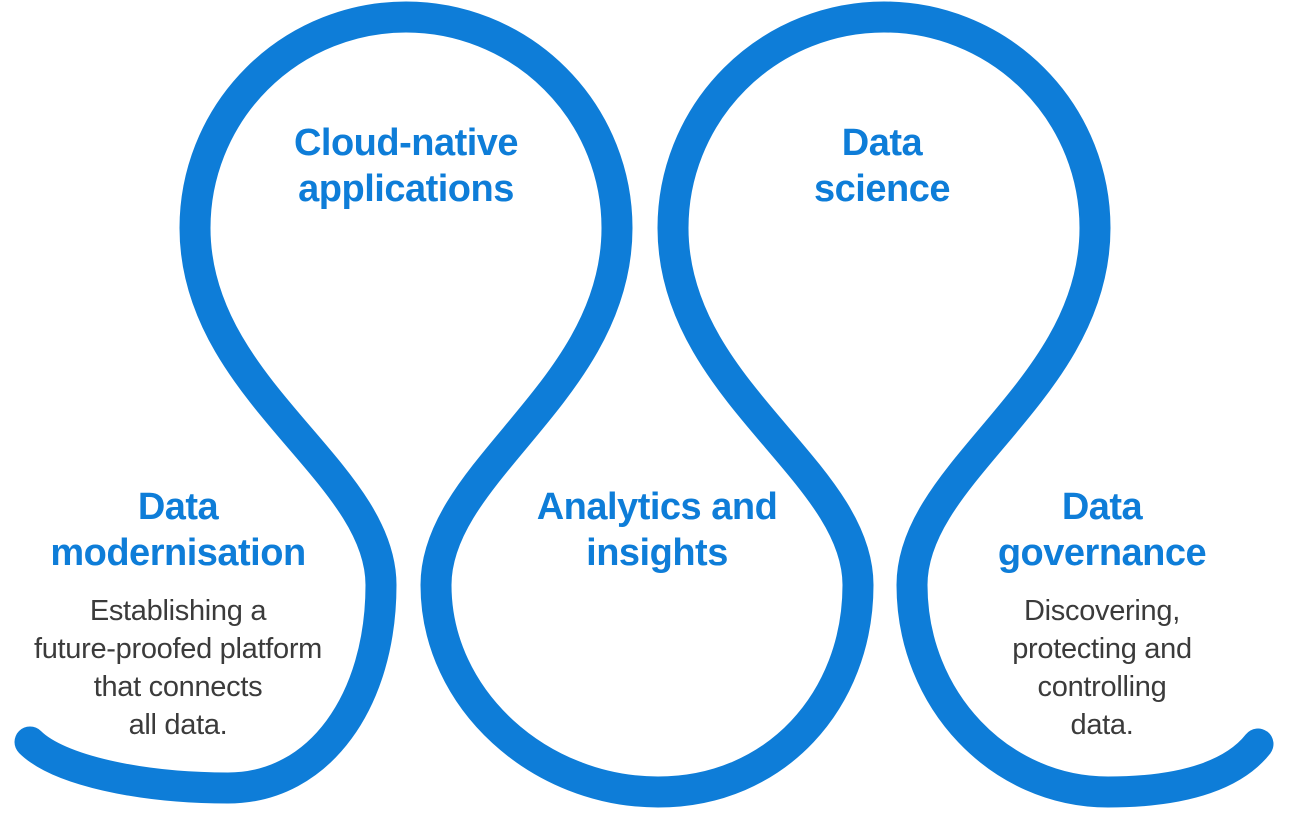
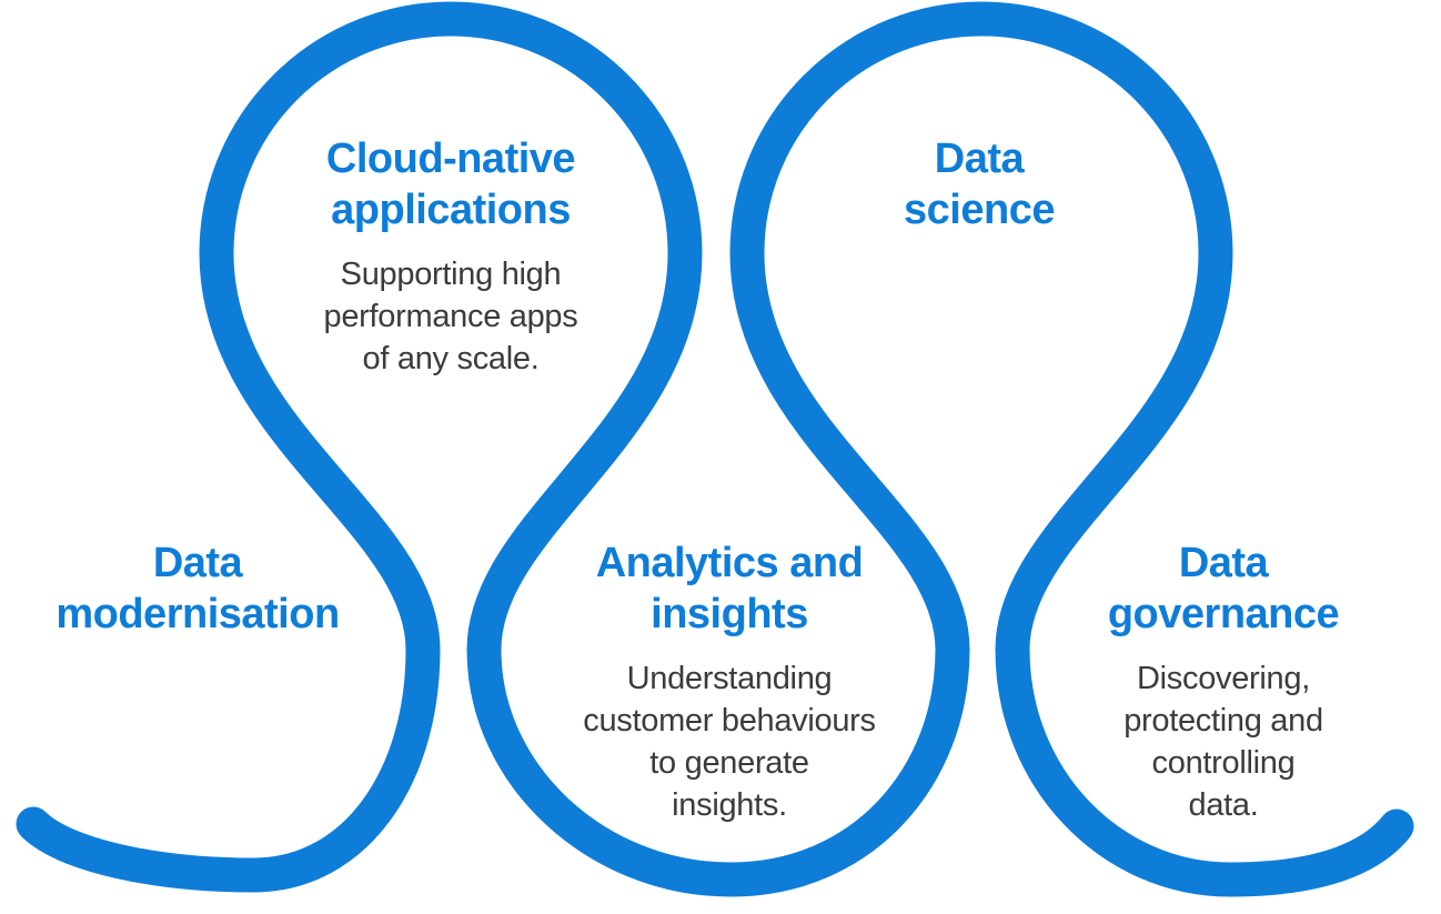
  Cloud-native
  applications
+ Supporting high
+ performance apps
+ of any scale.
  Data
  science
  Data
  modernisation
- Establishing a
- future-proofed platform
- that connects
- all data.
  Analytics and
  insights
+ Understanding
+ customer behaviours
+ to generate
+ insights.
  Data
  governance
  Discovering,
  protecting and
  controlling
  data.
